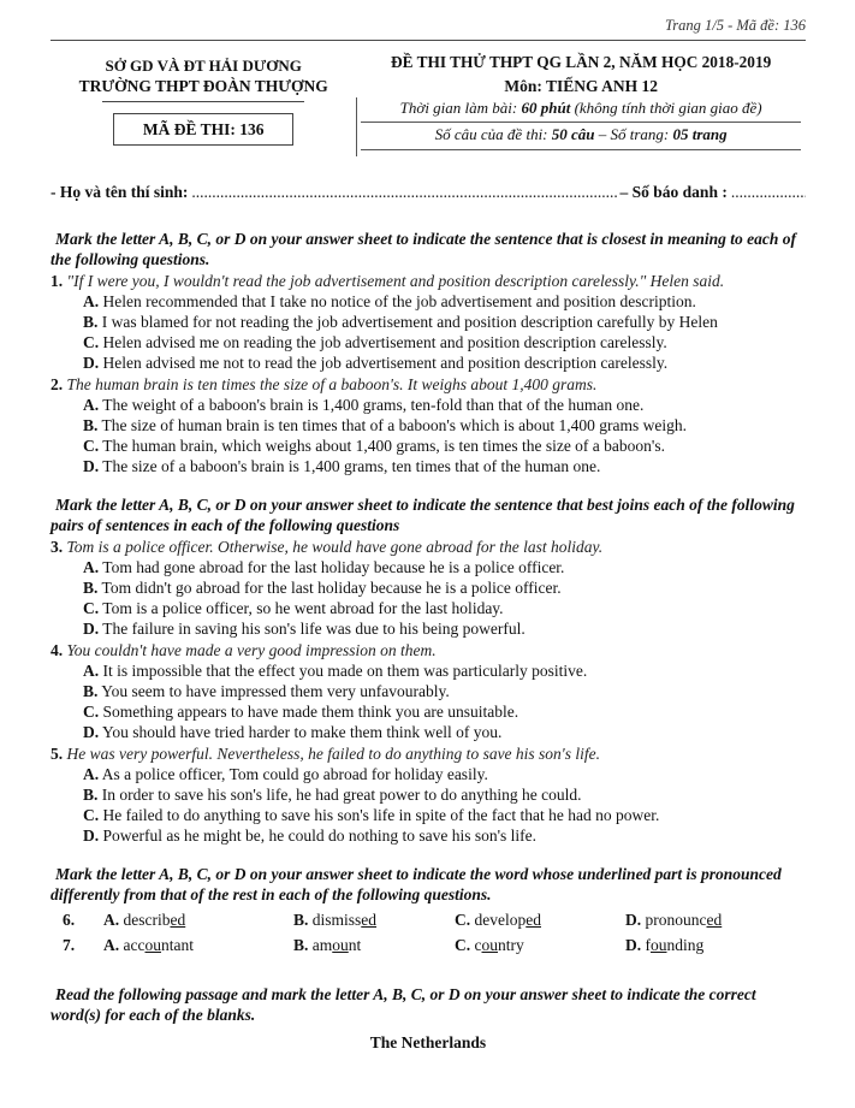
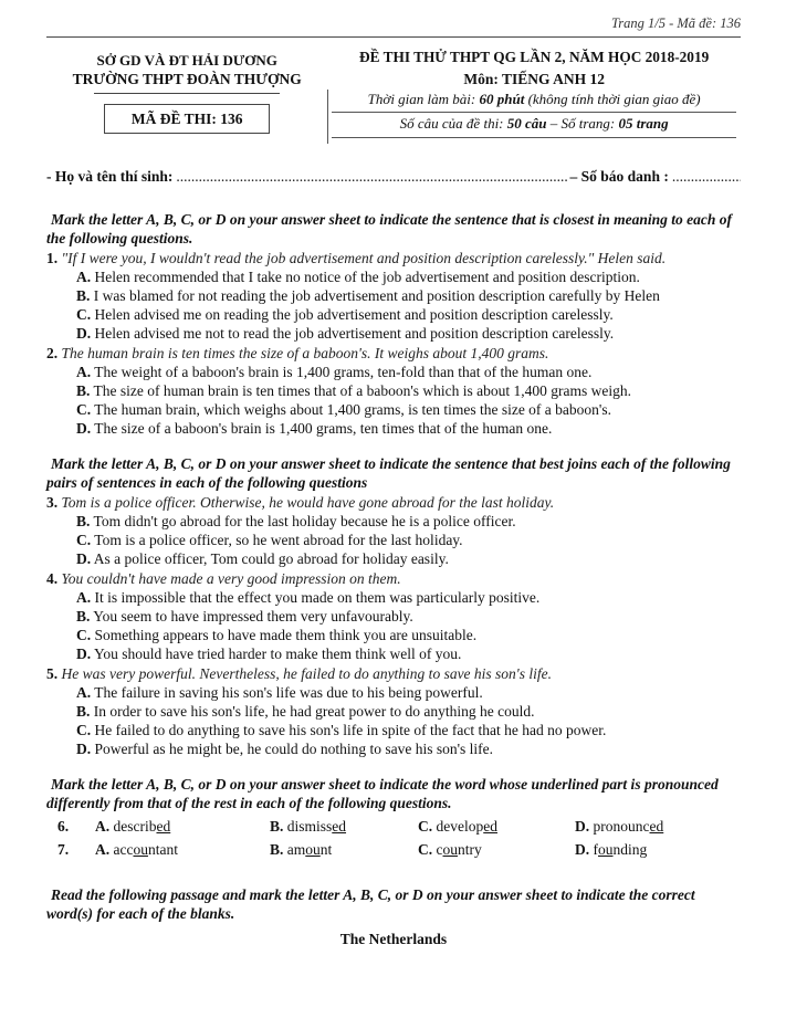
  Trang 1/5 - Mã đề: 136
  SỞ GD VÀ ĐT HẢI DƯƠNG
  TRƯỜNG THPT ĐOÀN THƯỢNG
  MÃ ĐỀ THI: 136
  ĐỀ THI THỬ THPT QG LẦN 2, NĂM HỌC 2018-2019
  Môn: TIẾNG ANH 12
  Thời gian làm bài: 60 phút (không tính thời gian giao đề)
  Số câu của đề thi: 50 câu – Số trang: 05 trang
  - Họ và tên thí sinh:
  .........................................................................................................
  – Số báo danh :
  Mark the letter A, B, C, or D on your answer sheet to indicate the sentence that is closest in meaning to each of the following questions.
  1. "If I were you, I wouldn't read the job advertisement and position description carelessly." Helen said.
  A. Helen recommended that I take no notice of the job advertisement and position description.
  B. I was blamed for not reading the job advertisement and position description carefully by Helen
  C. Helen advised me on reading the job advertisement and position description carelessly.
  D. Helen advised me not to read the job advertisement and position description carelessly.
  2. The human brain is ten times the size of a baboon's. It weighs about 1,400 grams.
  A. The weight of a baboon's brain is 1,400 grams, ten-fold than that of the human one.
  B. The size of human brain is ten times that of a baboon's which is about 1,400 grams weigh.
  C. The human brain, which weighs about 1,400 grams, is ten times the size of a baboon's.
  D. The size of a baboon's brain is 1,400 grams, ten times that of the human one.
  Mark the letter A, B, C, or D on your answer sheet to indicate the sentence that best joins each of the following pairs of sentences in each of the following questions
  3. Tom is a police officer. Otherwise, he would have gone abroad for the last holiday.
- A. Tom had gone abroad for the last holiday because he is a police officer.
  B. Tom didn't go abroad for the last holiday because he is a police officer.
  C. Tom is a police officer, so he went abroad for the last holiday.
- D. The failure in saving his son's life was due to his being powerful.
+ D. As a police officer, Tom could go abroad for holiday easily.
  4. You couldn't have made a very good impression on them.
  A. It is impossible that the effect you made on them was particularly positive.
  B. You seem to have impressed them very unfavourably.
  C. Something appears to have made them think you are unsuitable.
  D. You should have tried harder to make them think well of you.
  5. He was very powerful. Nevertheless, he failed to do anything to save his son's life.
- A. As a police officer, Tom could go abroad for holiday easily.
+ A. The failure in saving his son's life was due to his being powerful.
  B. In order to save his son's life, he had great power to do anything he could.
  C. He failed to do anything to save his son's life in spite of the fact that he had no power.
  D. Powerful as he might be, he could do nothing to save his son's life.
  Mark the letter A, B, C, or D on your answer sheet to indicate the word whose underlined part is pronounced differently from that of the rest in each of the following questions.
  6.
  A. described
  B. dismissed
  C. developed
  D. pronounced
  7.
  A. accountant
  B. amount
  C. country
  D. founding
  Read the following passage and mark the letter A, B, C, or D on your answer sheet to indicate the correct word(s) for each of the blanks.
  The Netherlands
